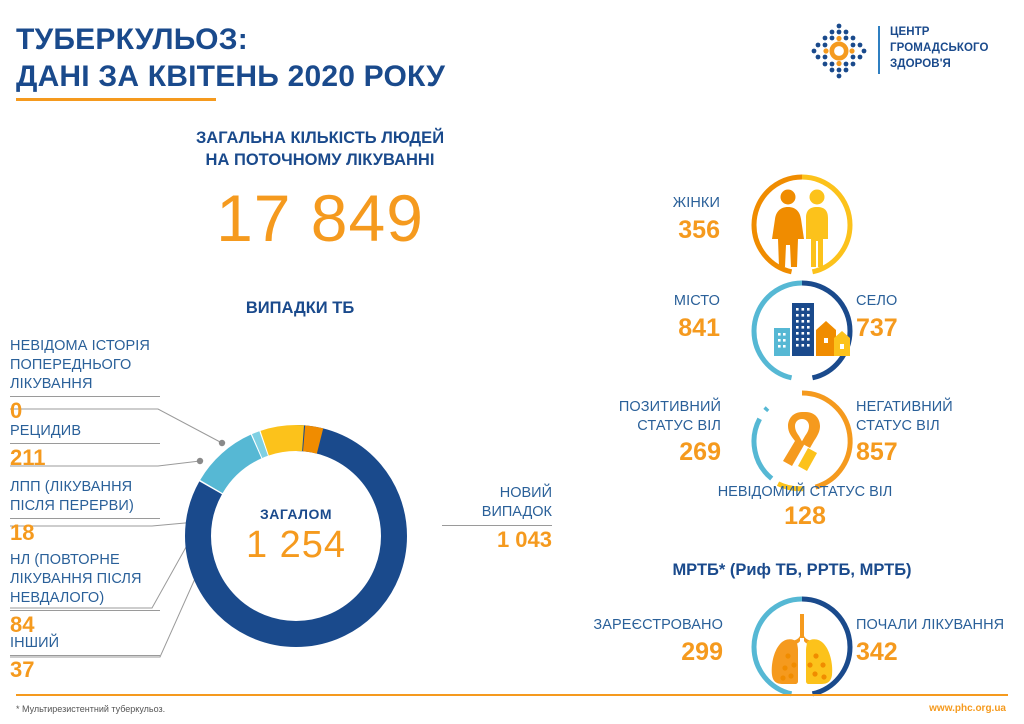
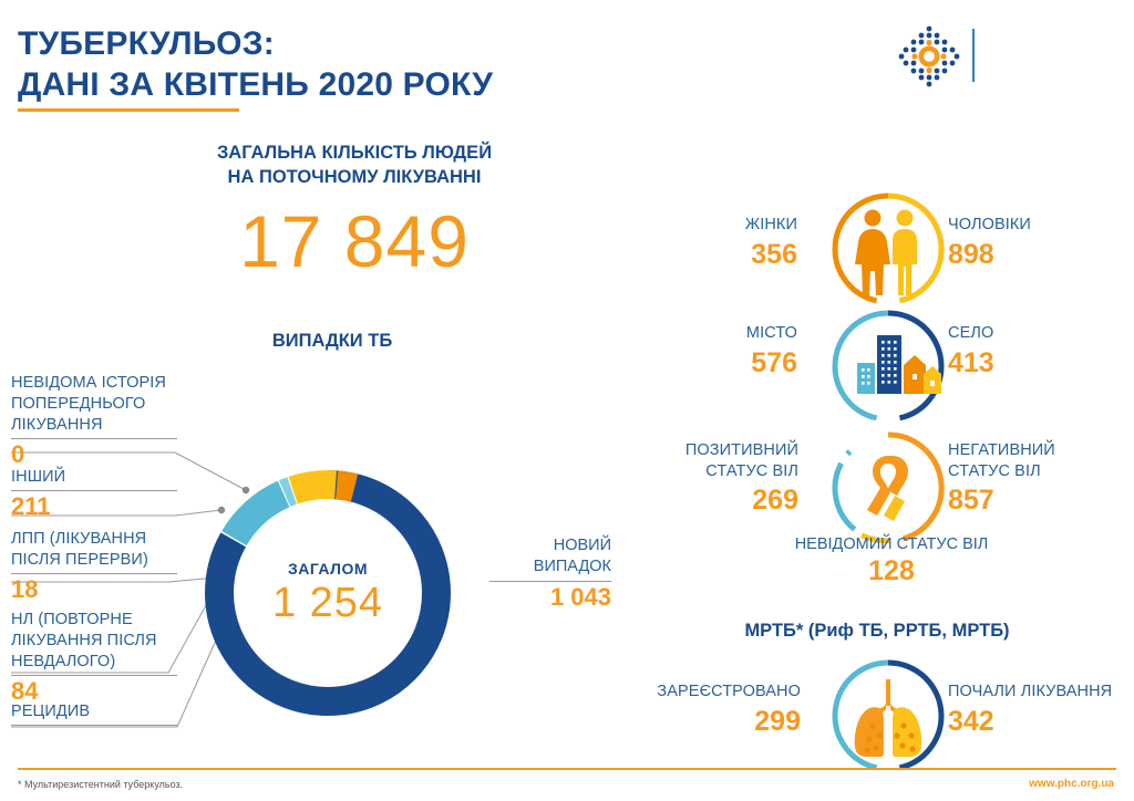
  ТУБЕРКУЛЬОЗ:
  ДАНІ ЗА КВІТЕНЬ 2020 РОКУ
- ЦЕНТР
- ГРОМАДСЬКОГО
- ЗДОРОВ'Я
  ЗАГАЛЬНА КІЛЬКІСТЬ ЛЮДЕЙ
  НА ПОТОЧНОМУ ЛІКУВАННІ
  17 849
  ВИПАДКИ ТБ
  ЗАГАЛОМ
  1 254
  НЕВІДОМА ІСТОРІЯ
  ПОПЕРЕДНЬОГО
  ЛІКУВАННЯ
  0
- РЕЦИДИВ
+ ІНШИЙ
  211
  ЛПП (ЛІКУВАННЯ
  ПІСЛЯ ПЕРЕРВИ)
  18
  НЛ (ПОВТОРНЕ
  ЛІКУВАННЯ ПІСЛЯ
  НЕВДАЛОГО)
  84
- ІНШИЙ
+ РЕЦИДИВ
- 37
  НОВИЙ
  ВИПАДОК
  1 043
  ЖІНКИ
  356
+ ЧОЛОВІКИ
+ 898
  МІСТО
- 841
+ 576
  СЕЛО
- 737
+ 413
  ПОЗИТИВНИЙ
  СТАТУС ВІЛ
  269
  НЕГАТИВНИЙ
  СТАТУС ВІЛ
  857
  НЕВІДОМИЙ СТАТУС ВІЛ
  128
  МРТБ* (Риф ТБ, РРТБ, МРТБ)
  ЗАРЕЄСТРОВАНО
  299
  ПОЧАЛИ ЛІКУВАННЯ
  342
  * Мультирезистентний туберкульоз.
  www.phc.org.ua
